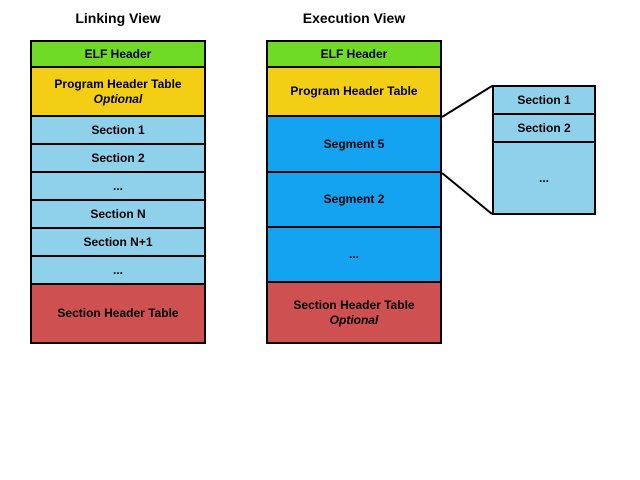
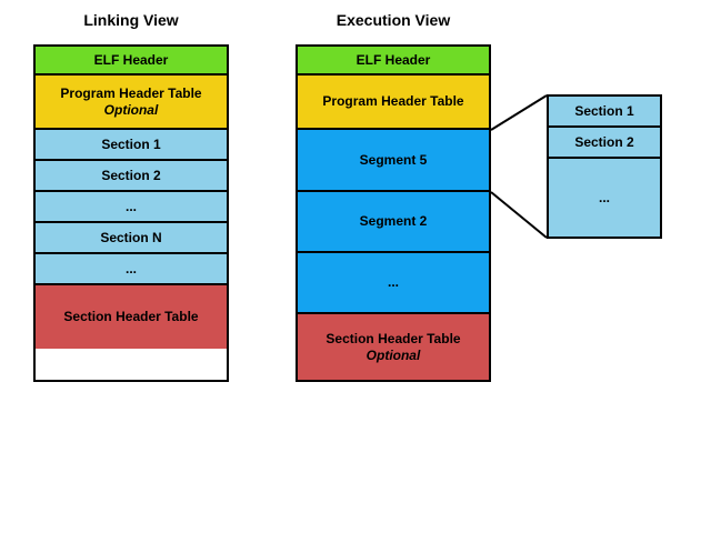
  Linking View
  Execution View
  ELF Header
  Program Header Table
  Optional
  Section 1
  Section 2
  ...
  Section N
- Section N+1
  ...
  Section Header Table
  ELF Header
  Program Header Table
  Segment 5
  Segment 2
  ...
  Section Header Table
  Optional
  Section 1
  Section 2
  ...
